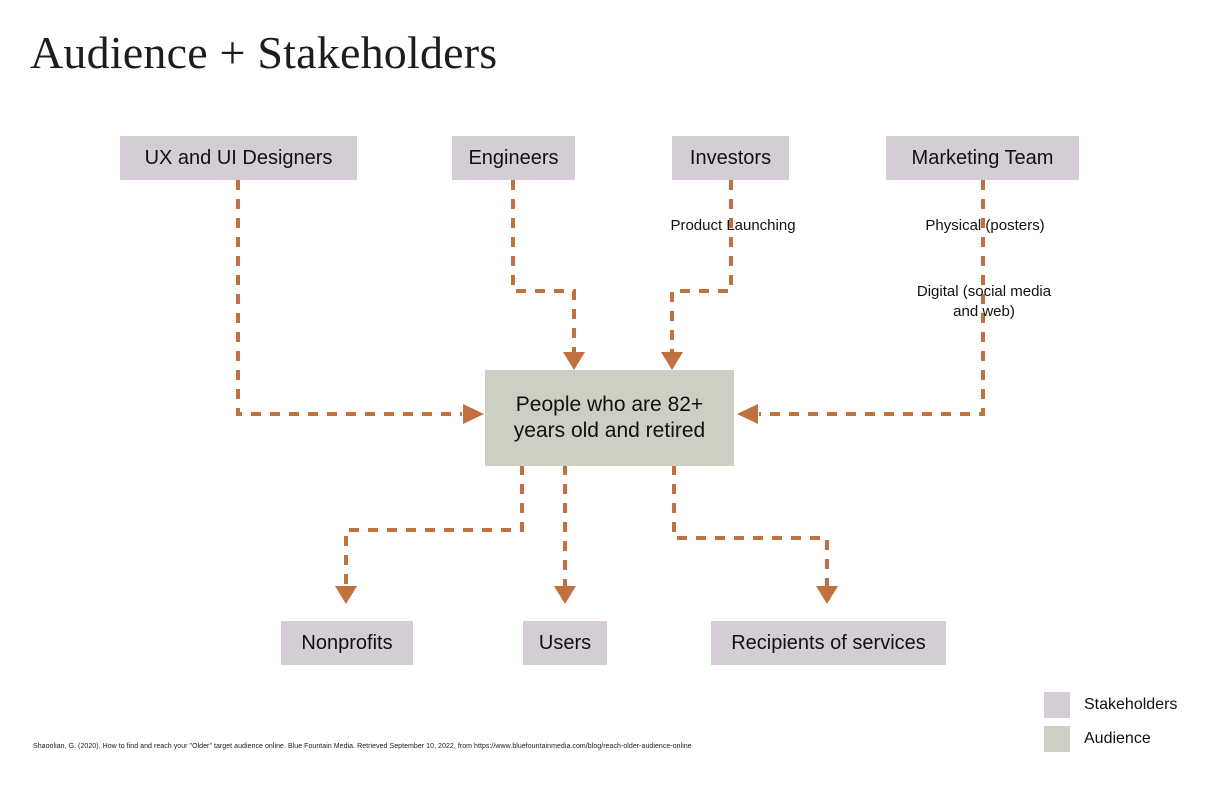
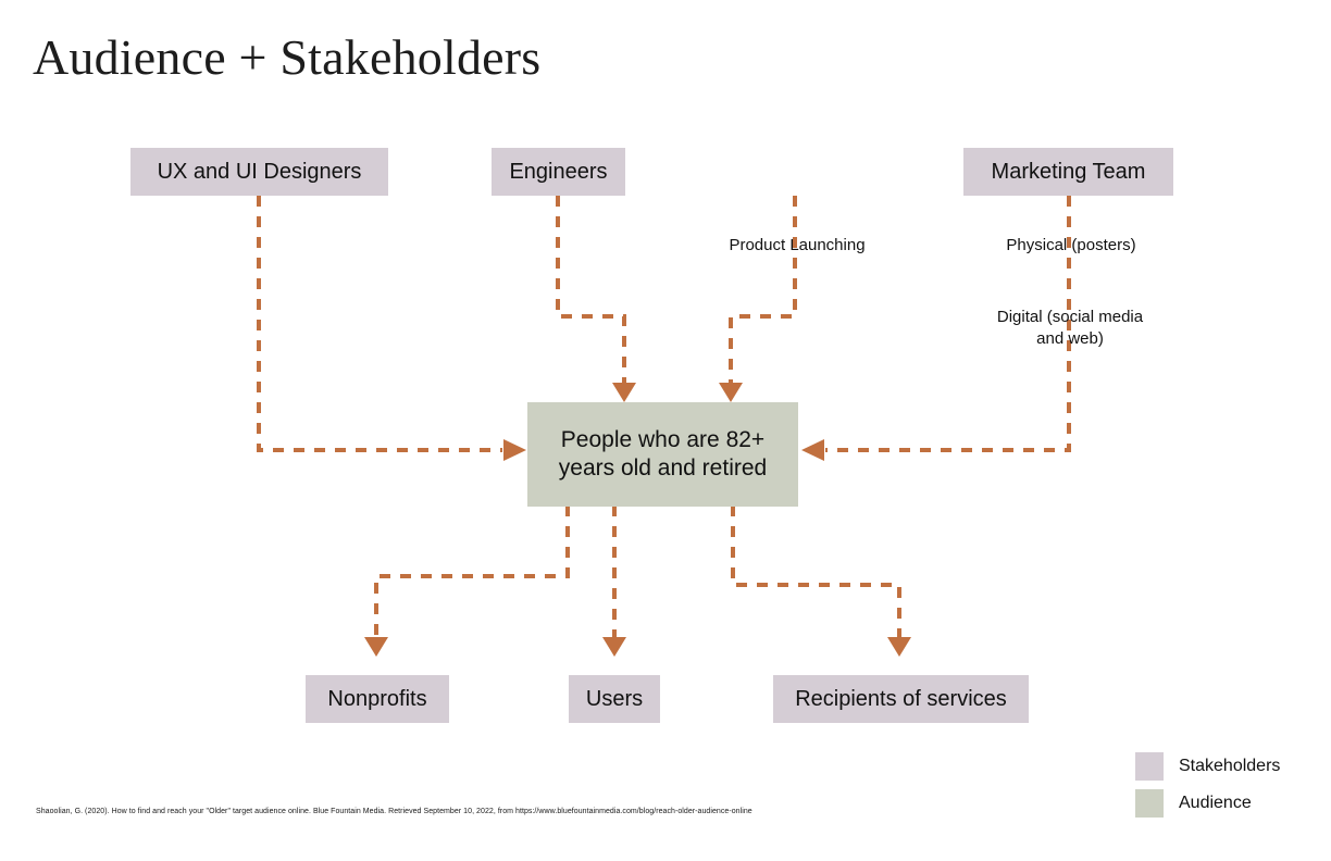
  Audience + Stakeholders
  UX and UI Designers
  Engineers
- Investors
  Marketing Team
  People who are 82+ years old and retired
  Nonprofits
  Users
  Recipients of services
  Product Launching
  Physical (posters)
  Digital (social media
  and web)
  Stakeholders
  Audience
